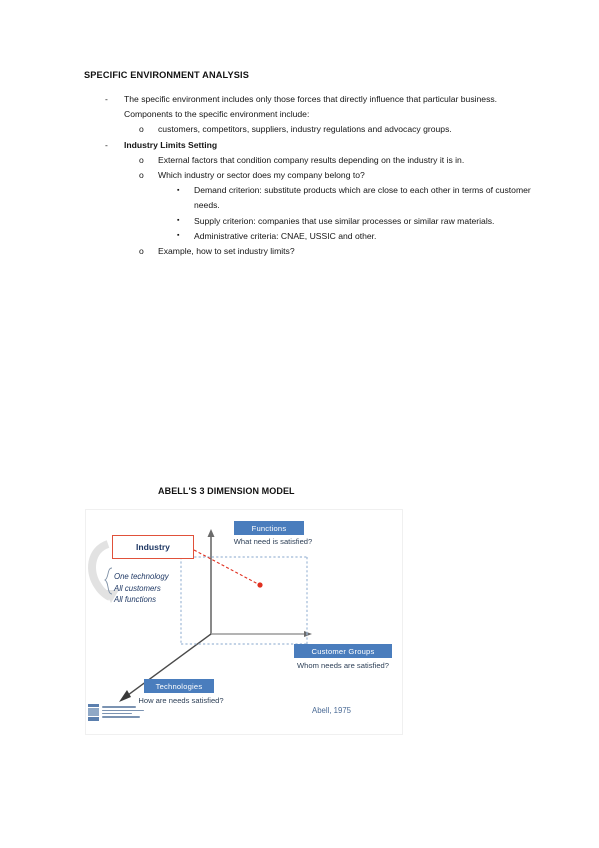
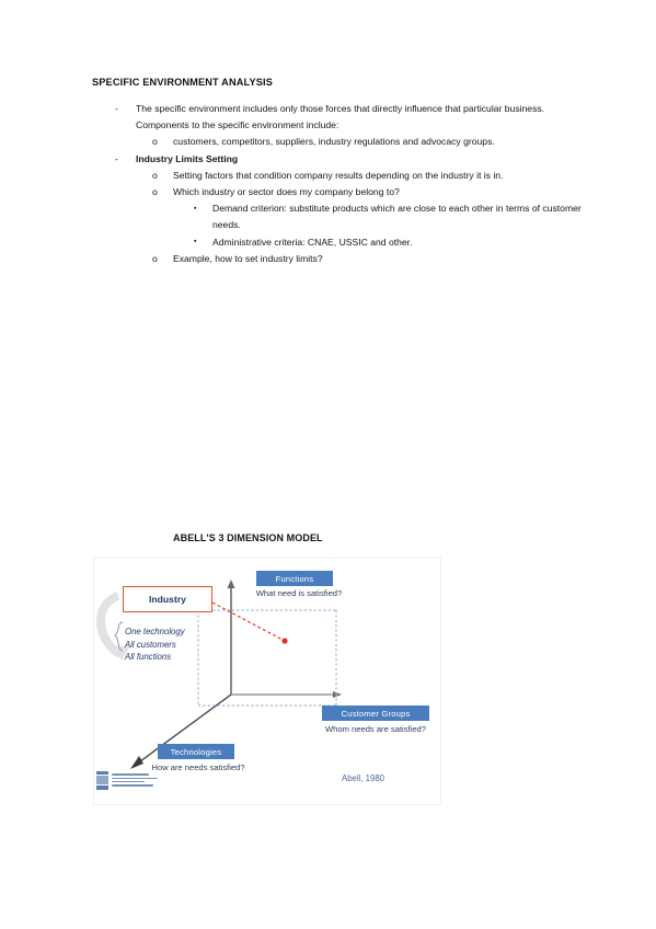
  SPECIFIC ENVIRONMENT ANALYSIS
  -
  The specific environment includes only those forces that directly influence that particular business. Components to the specific environment include:
  o
  customers, competitors, suppliers, industry regulations and advocacy groups.
  -
  Industry Limits Setting
  o
- External factors that condition company results depending on the industry it is in.
+ Setting factors that condition company results depending on the industry it is in.
  o
  Which industry or sector does my company belong to?
  Demand criterion: substitute products which are close to each other in terms of customer needs.
- Supply criterion: companies that use similar processes or similar raw materials.
  Administrative criteria: CNAE, USSIC and other.
  o
  Example, how to set industry limits?
  ABELL'S 3 DIMENSION MODEL
  Functions
  What need is satisfied?
  Customer Groups
  Whom needs are satisfied?
  Technologies
  How are needs satisfied?
  Industry
  One technology
  All customers
  All functions
- Abell, 1975
+ Abell, 1980
